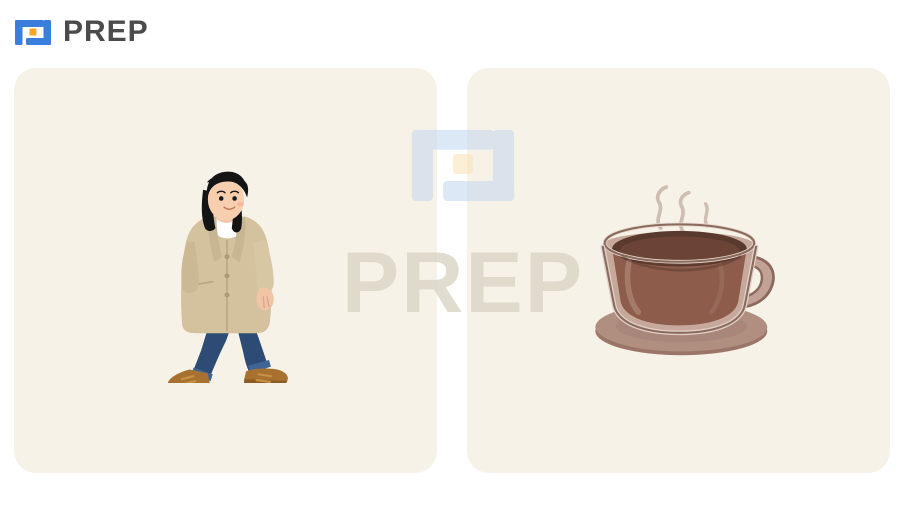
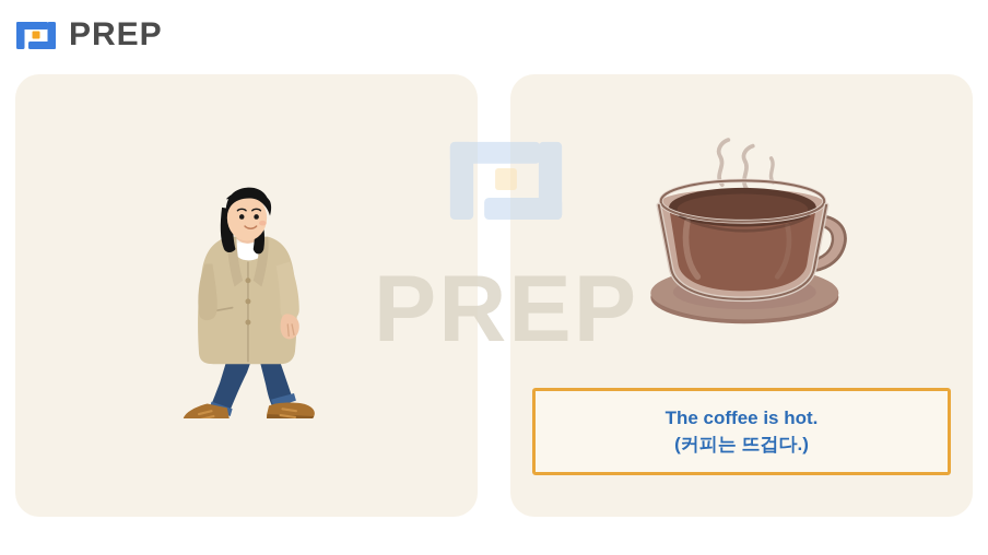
  PREP
  PREP
+ The coffee is hot.
+ (커피는 뜨겁다.)
